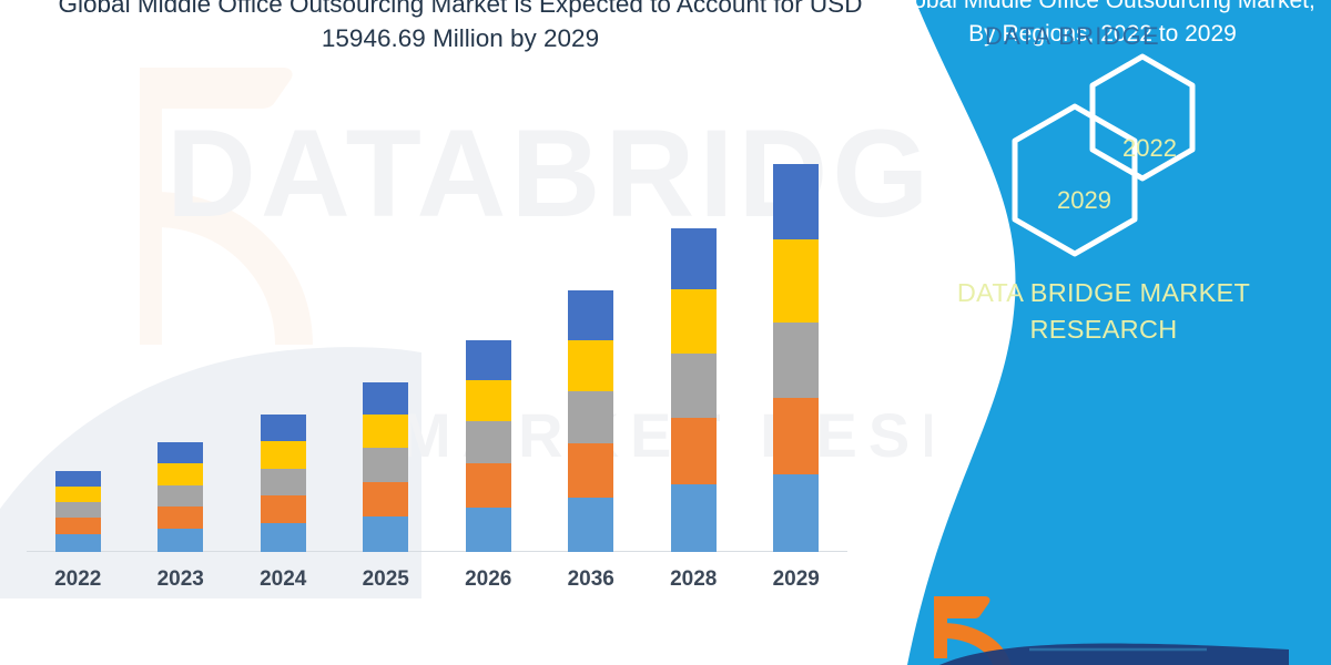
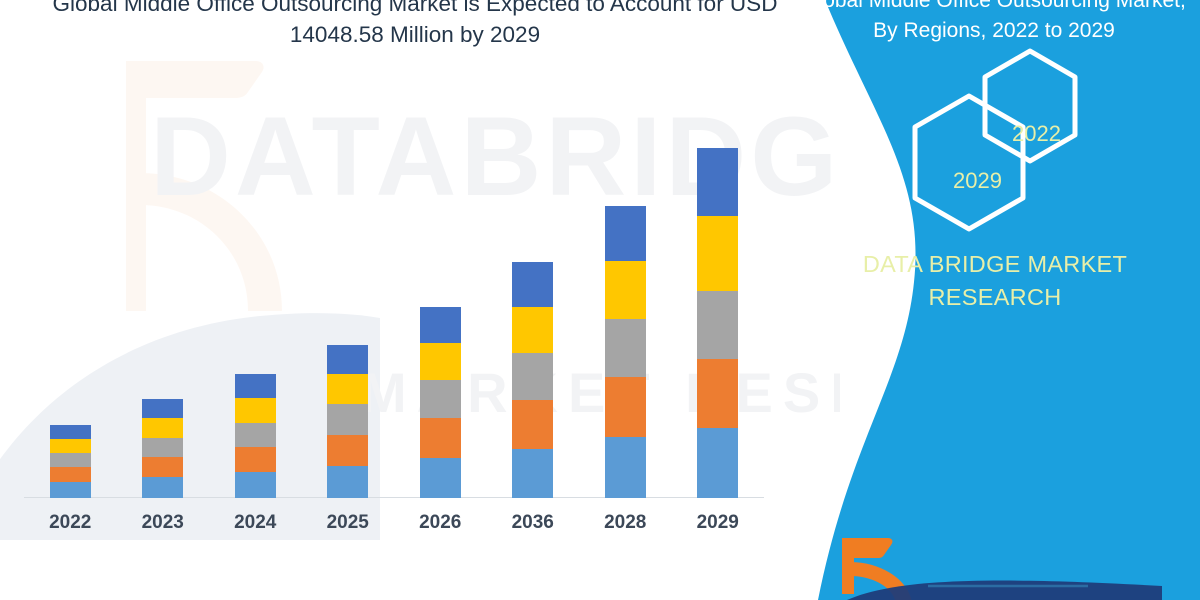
  DATABRIG
- Global Middle Office Outsourcing Market is Expected to Account for USD 15946.69 Million by 2029
+ Global Middle Office Outsourcing Market is Expected to Account for USD 14048.58 Million by 2029
  2022
  2023
  2024
  2025
  2026
  2036
  2028
  2029
  Global Middle Office Outsourcing Market, By Regions, 2022 to 2029
  2029
  2022
  DATA BRIDGE MARKET RESEARCH
- DATA BRIDGE
